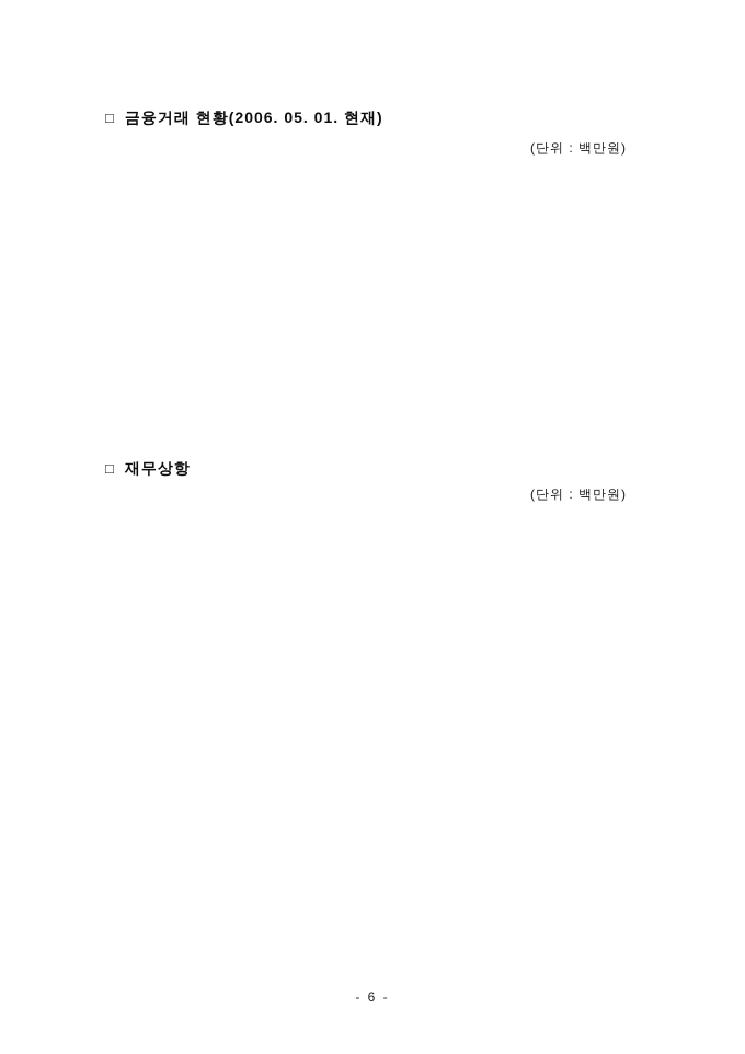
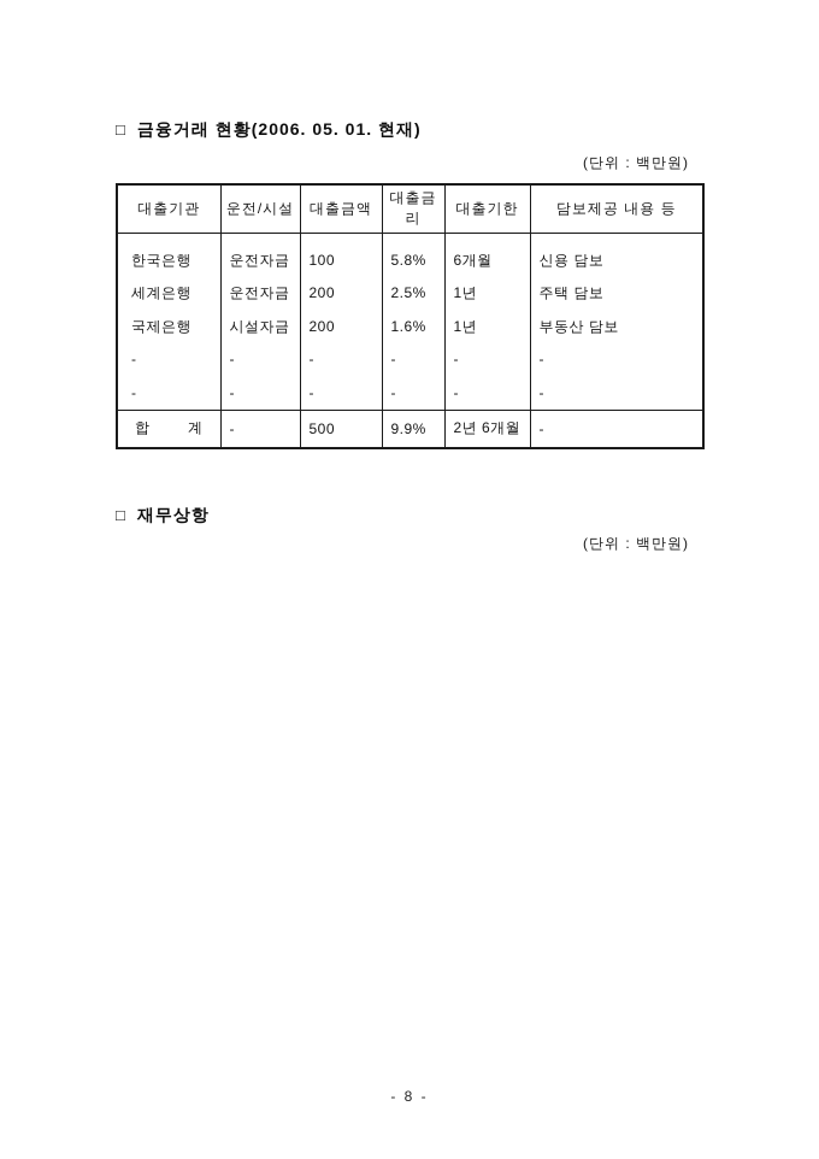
  □ 금융거래 현황(2006. 05. 01. 현재)
  (단위 : 백만원)
+ 대출기관	운전/시설	대출금액	대출금리	대출기한	담보제공 내용 등
+ 한국은행 세계은행 국제은행 - -	운전자금 운전자금 시설자금 - -	100 200 200 - -	5.8% 2.5% 1.6% - -	6개월 1년 1년 - -	신용 담보 주택 담보 부동산 담보 - -
+ 합 계	-	500	9.9%	2년 6개월	-
  □ 재무상항
  (단위 : 백만원)
- - 6 -
+ - 8 -
